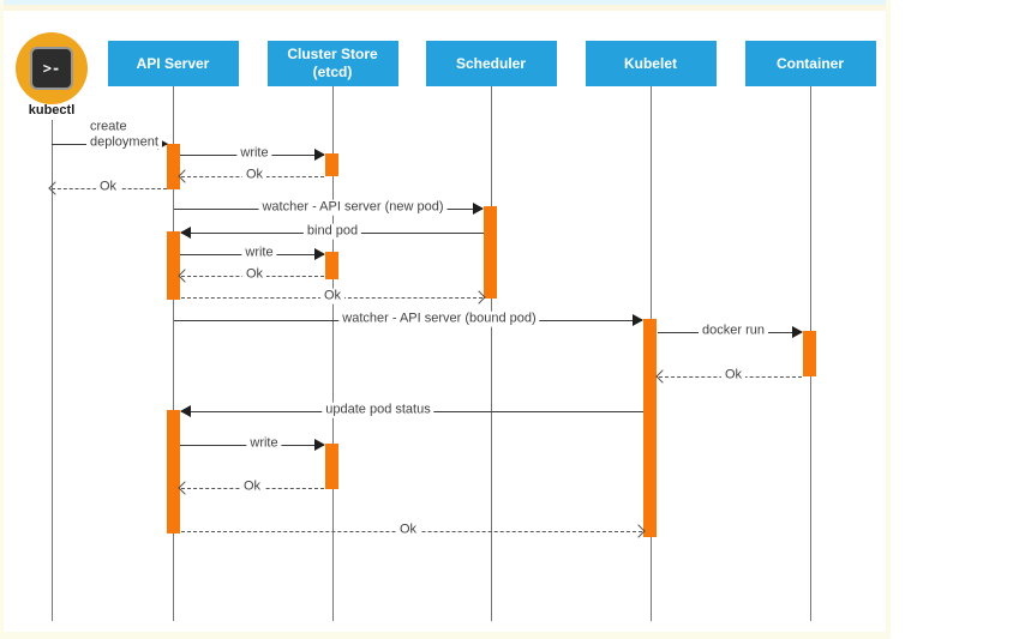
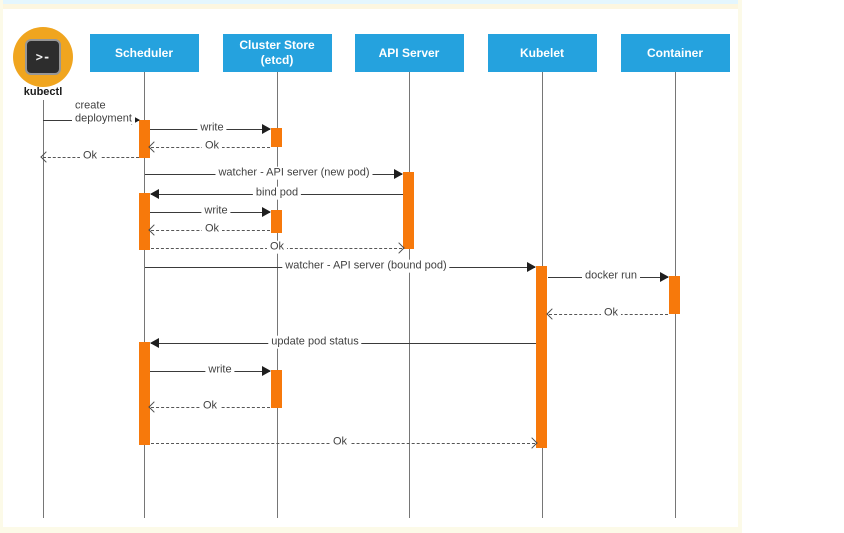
  create
  deployment
  write
  Ok
  Ok
  watcher - API server (new pod)
  bind pod
  write
  Ok
  Ok
  watcher - API server (bound pod)
  docker run
  Ok
  update pod status
  write
  Ok
  Ok
- API Server
+ Scheduler
  Cluster Store
  (etcd)
- Scheduler
+ API Server
  Kubelet
  Container
  >-
  kubectl
